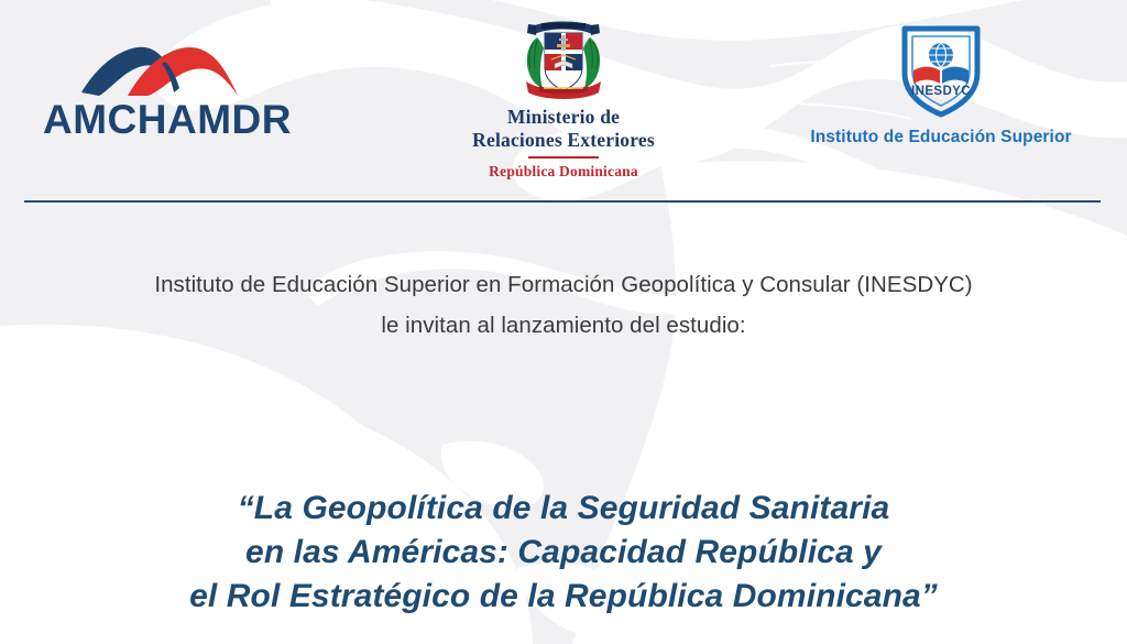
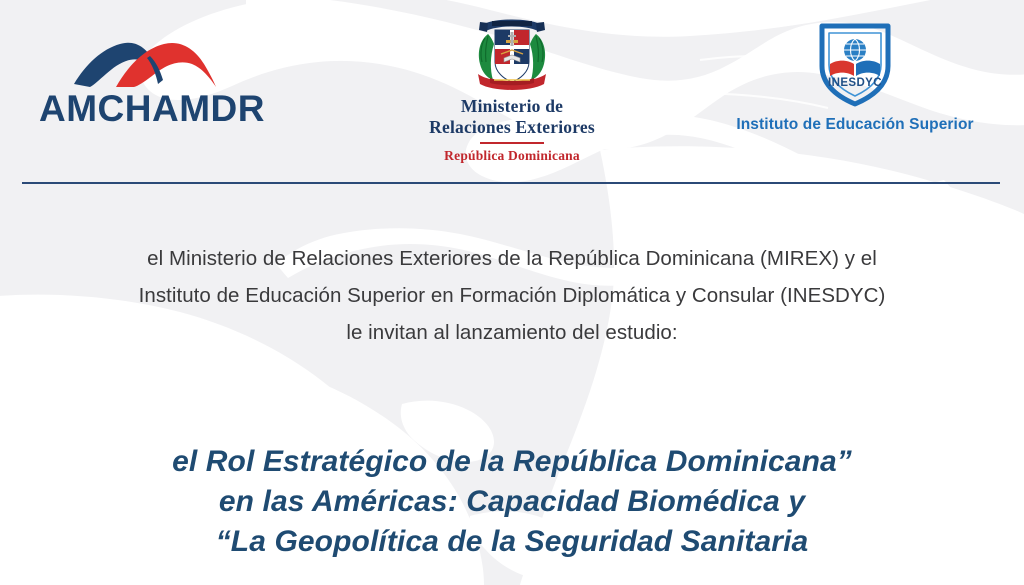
  AMCHAMDR
  Ministerio de
  Relaciones Exteriores
  República Dominicana
  INESDYC
  Instituto de Educación Superior
+ el Ministerio de Relaciones Exteriores de la República Dominicana (MIREX) y el
- Instituto de Educación Superior en Formación Geopolítica y Consular (INESDYC)
+ Instituto de Educación Superior en Formación Diplomática y Consular (INESDYC)
  le invitan al lanzamiento del estudio:
- “La Geopolítica de la Seguridad Sanitaria
+ el Rol Estratégico de la República Dominicana”
- en las Américas: Capacidad República y
+ en las Américas: Capacidad Biomédica y
- el Rol Estratégico de la República Dominicana”
+ “La Geopolítica de la Seguridad Sanitaria
